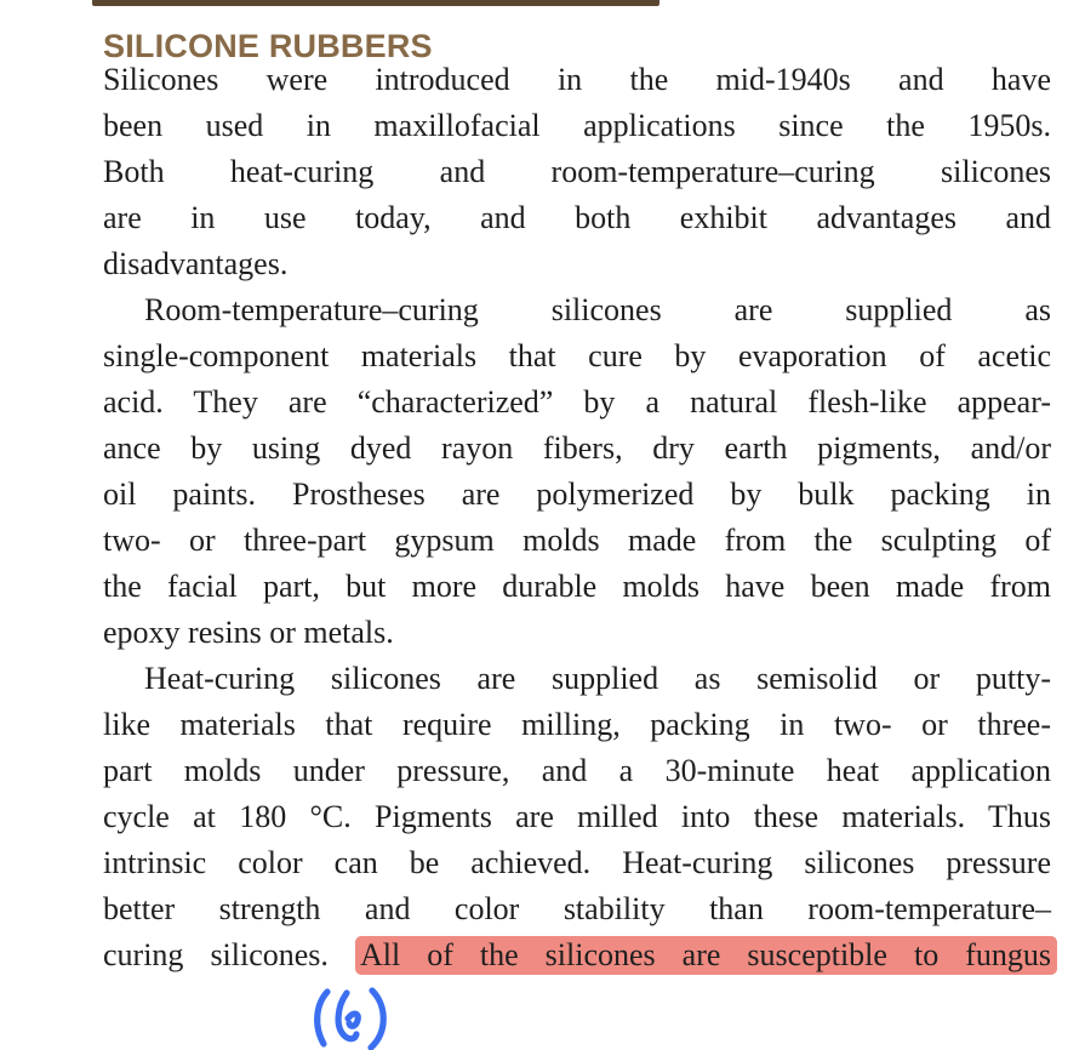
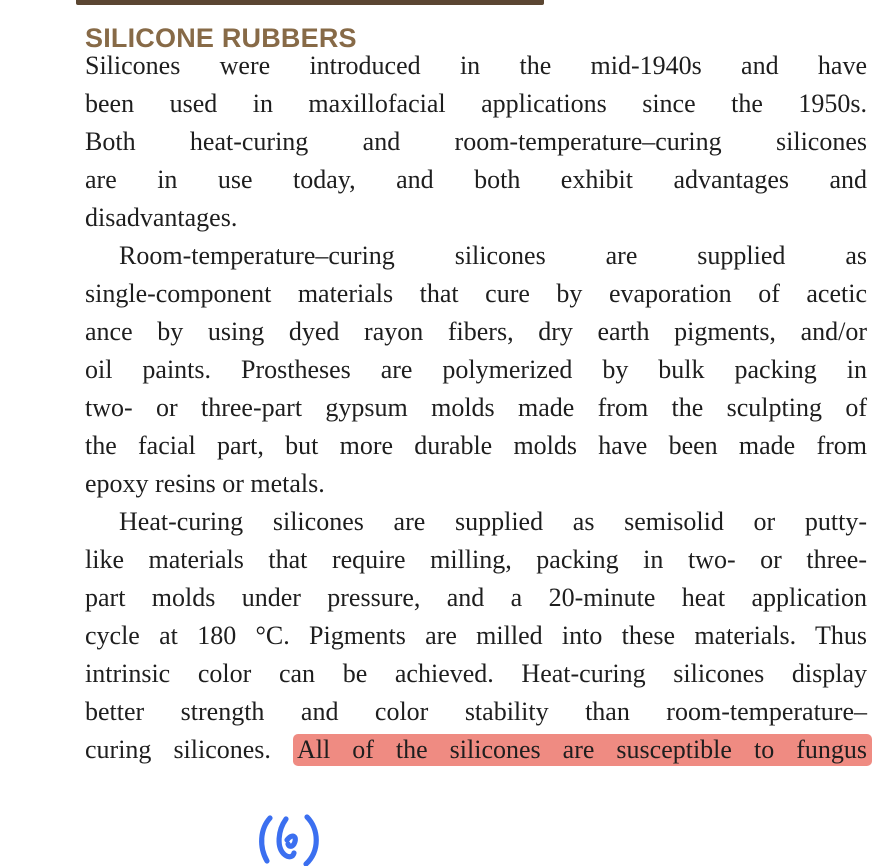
  SILICONE RUBBERS
  Silicones were introduced in the mid-1940s and have
  been used in maxillofacial applications since the 1950s.
  Both heat-curing and room-temperature–curing silicones
  are in use today, and both exhibit advantages and
  disadvantages.
  Room-temperature–curing silicones are supplied as
  single-component materials that cure by evaporation of acetic
- acid. They are “characterized” by a natural flesh-like appear-
  ance by using dyed rayon fibers, dry earth pigments, and/or
  oil paints. Prostheses are polymerized by bulk packing in
  two- or three-part gypsum molds made from the sculpting of
  the facial part, but more durable molds have been made from
  epoxy resins or metals.
  Heat-curing silicones are supplied as semisolid or putty-
  like materials that require milling, packing in two- or three-
- part molds under pressure, and a 30-minute heat application
+ part molds under pressure, and a 20-minute heat application
  cycle at 180 °C. Pigments are milled into these materials. Thus
- intrinsic color can be achieved. Heat-curing silicones pressure
+ intrinsic color can be achieved. Heat-curing silicones display
  better strength and color stability than room-temperature–
  curing silicones. All of the silicones are susceptible to fungus
